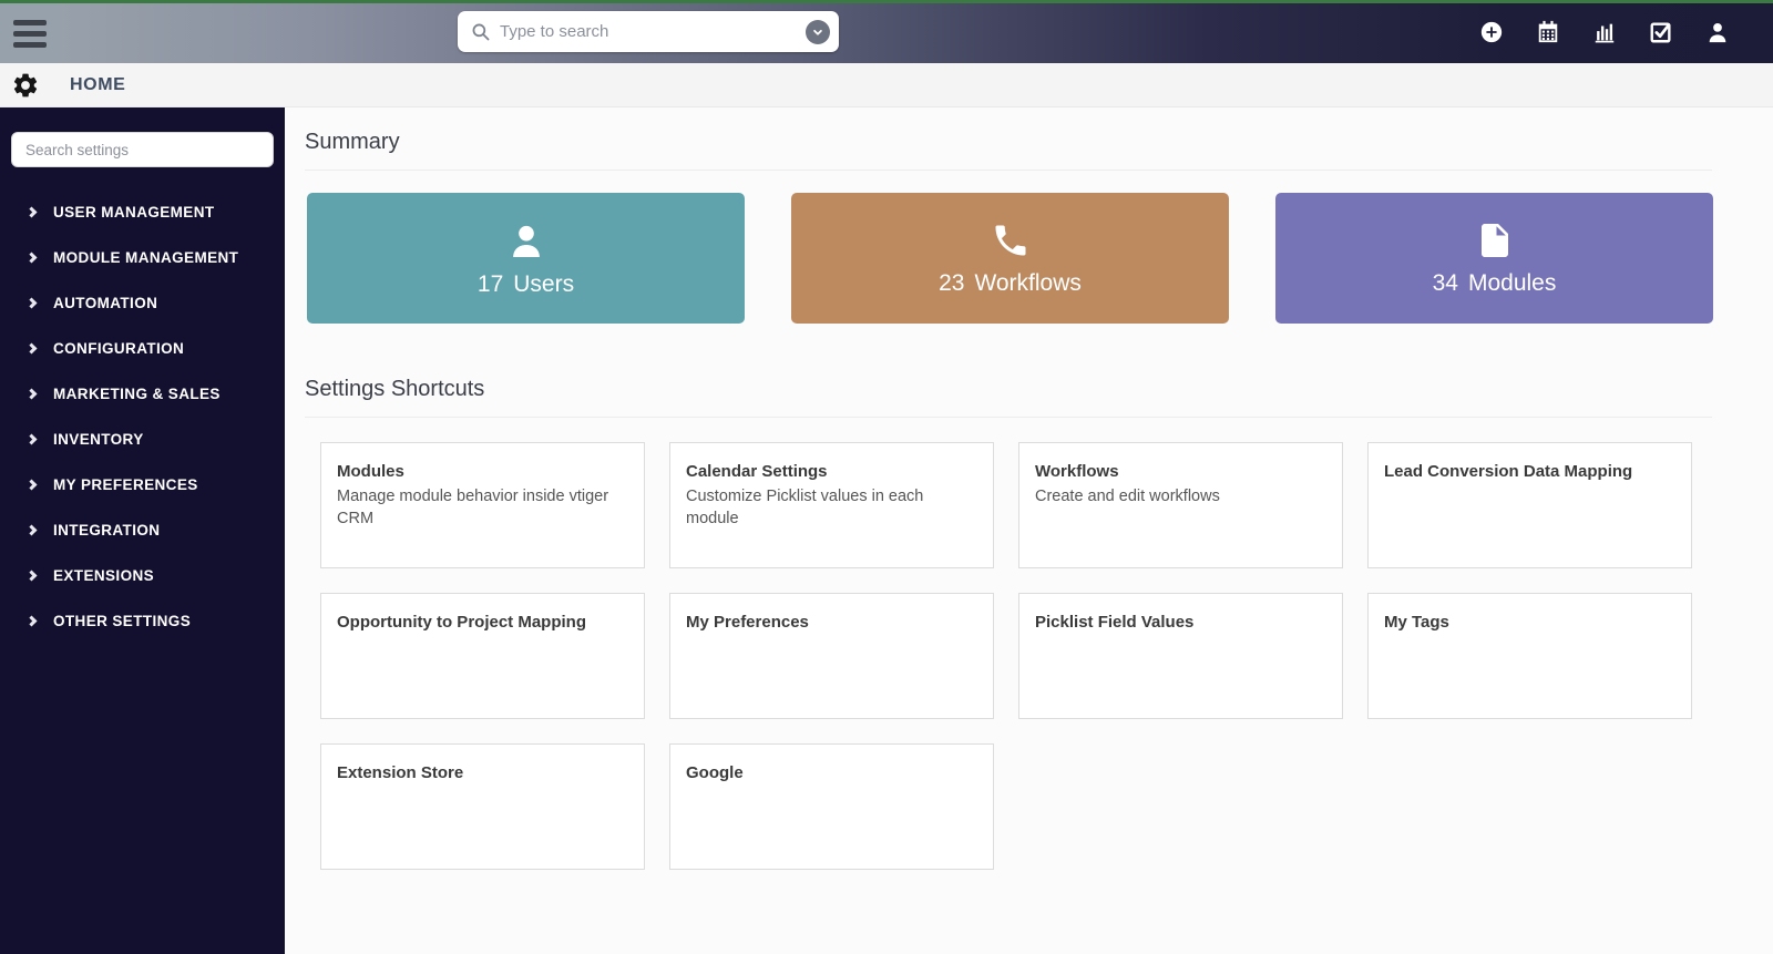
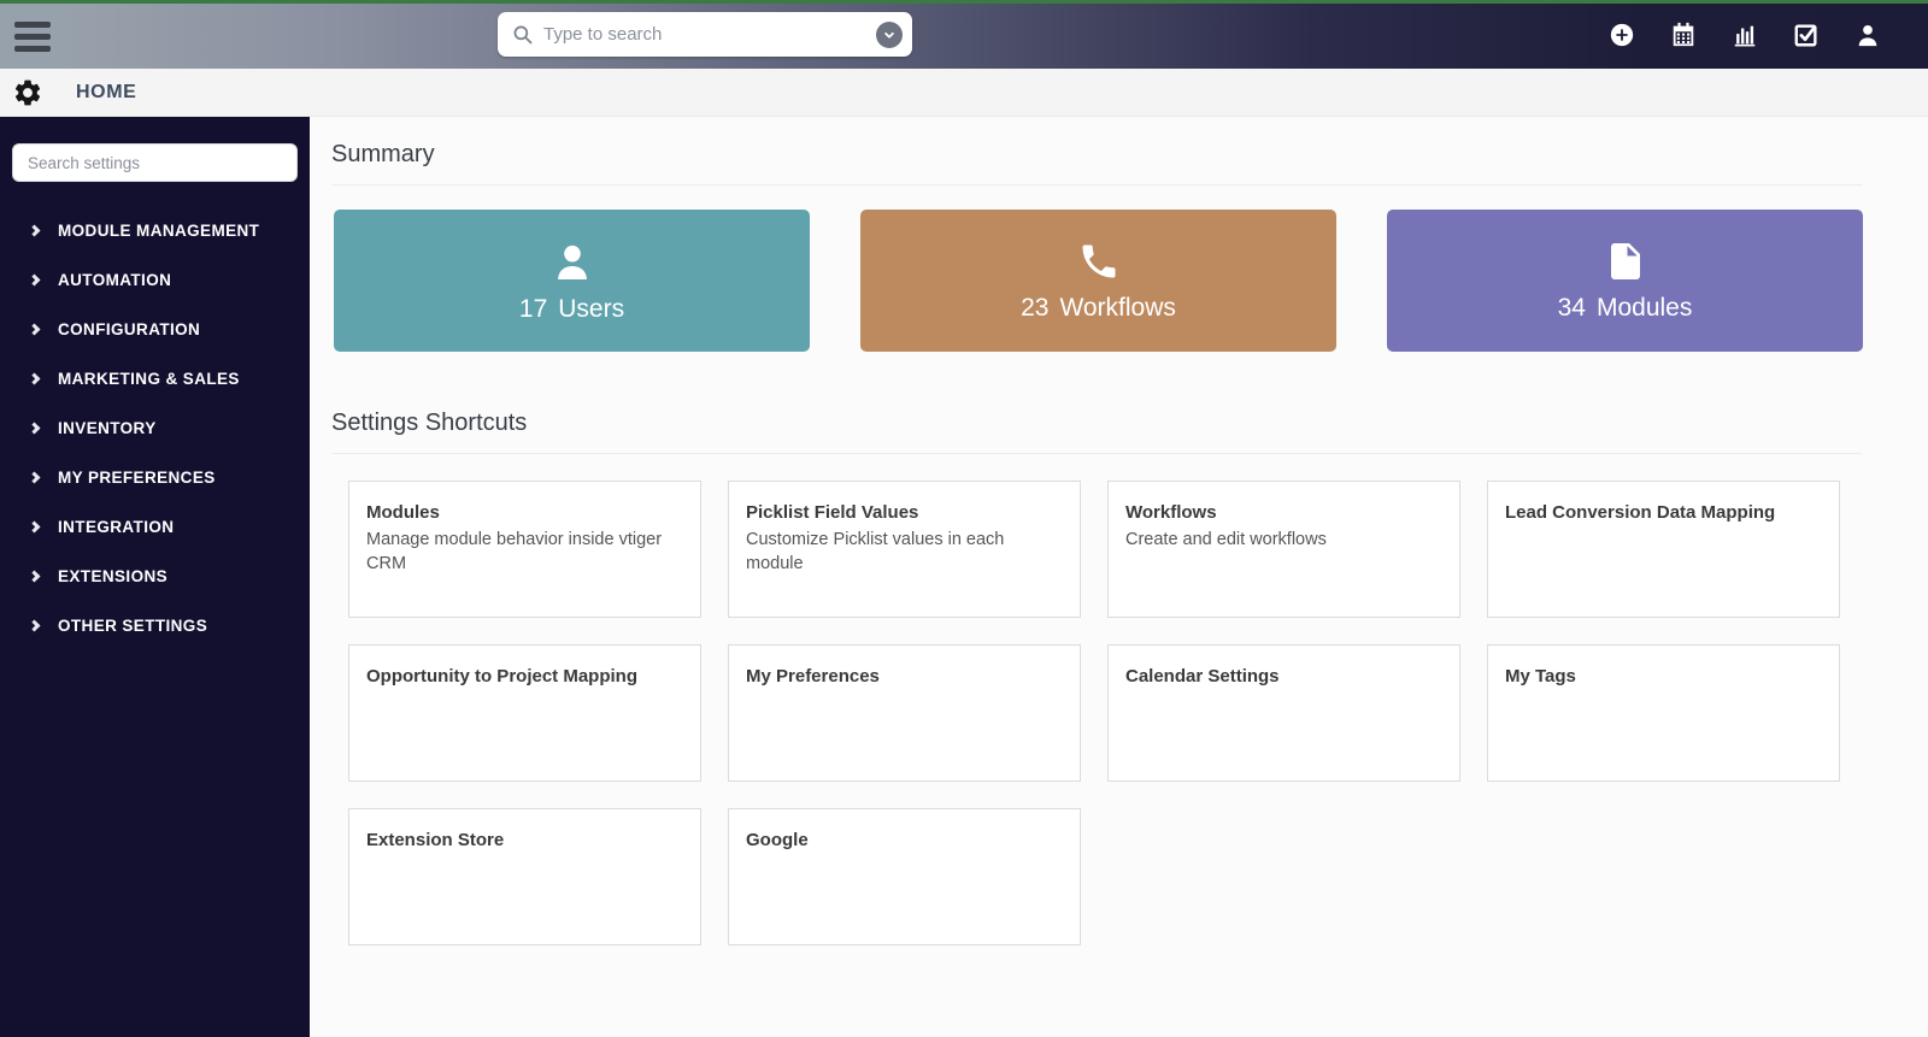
  Type to search
  HOME
  Search settings
- USER MANAGEMENT
  MODULE MANAGEMENT
  AUTOMATION
  CONFIGURATION
  MARKETING & SALES
  INVENTORY
  MY PREFERENCES
  INTEGRATION
  EXTENSIONS
  OTHER SETTINGS
  Summary
  17
  Users
  23
  Workflows
  34
  Modules
  Settings Shortcuts
  Modules
  Manage module behavior inside vtiger CRM
- Calendar Settings
+ Picklist Field Values
  Customize Picklist values in each module
  Workflows
  Create and edit workflows
  Lead Conversion Data Mapping
  Opportunity to Project Mapping
  My Preferences
- Picklist Field Values
+ Calendar Settings
  My Tags
  Extension Store
  Google
